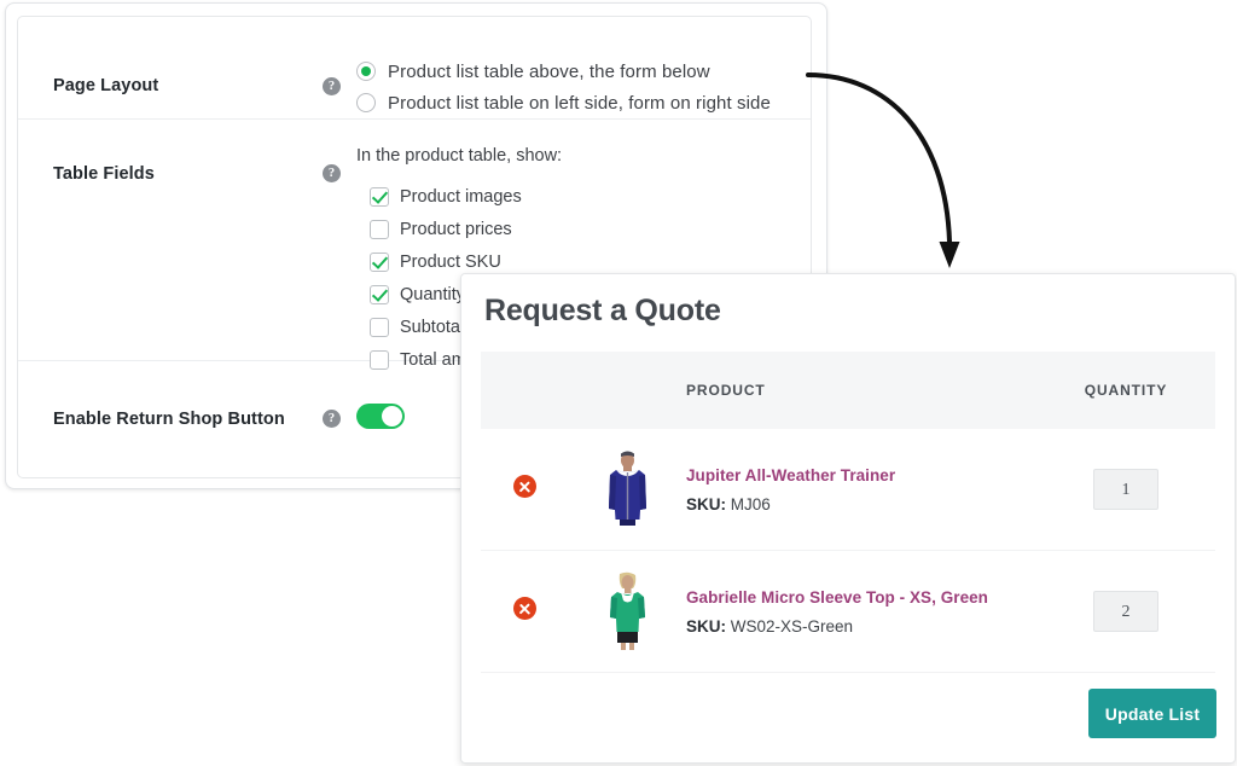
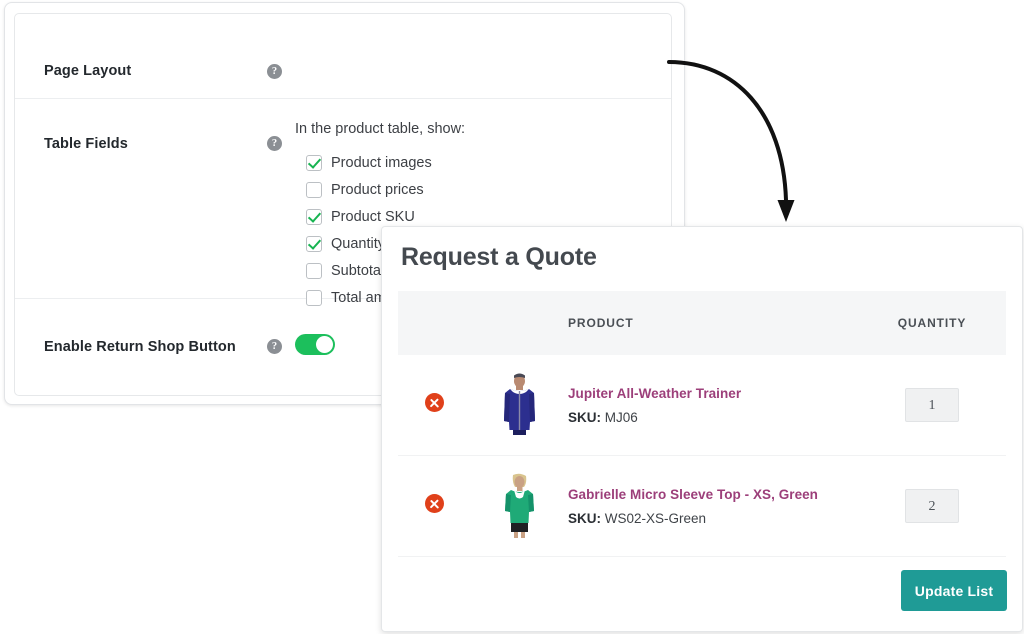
  Page Layout
  ?
- Product list table above, the form below
- Product list table on left side, form on right side
  Table Fields
  ?
  In the product table, show:
  Product images
  Product prices
  Product SKU
  Quantit
  Subtota
  Total am
  Enable Return Shop Button
  ?
  Request a Quote
  		PRODUCT	QUANTITY
  		Jupiter All-Weather Trainer SKU: MJ06	1
  		Gabrielle Micro Sleeve Top - XS, Green SKU: WS02-XS-Green	2
  Update List
